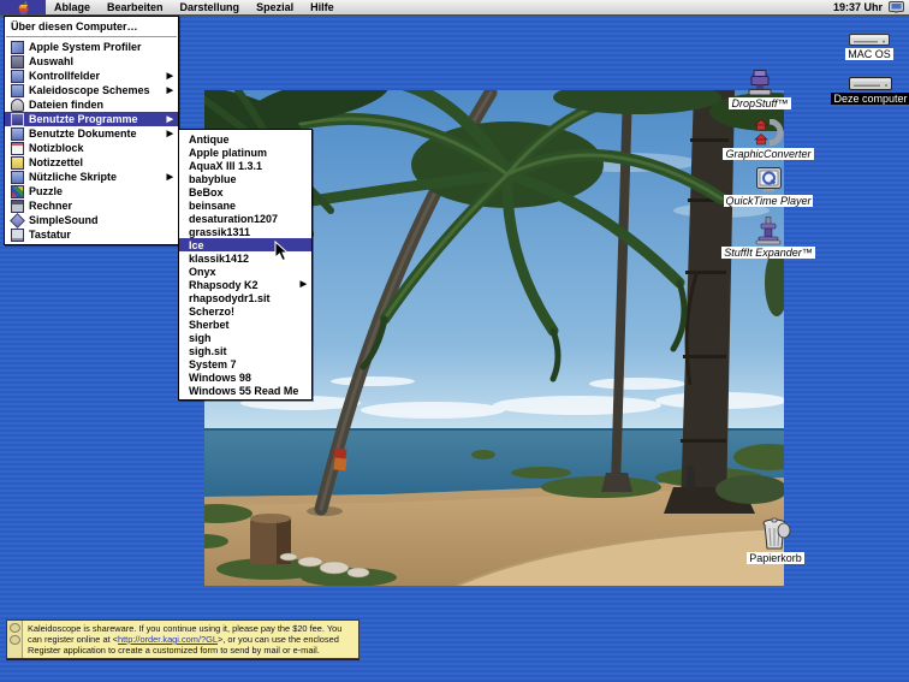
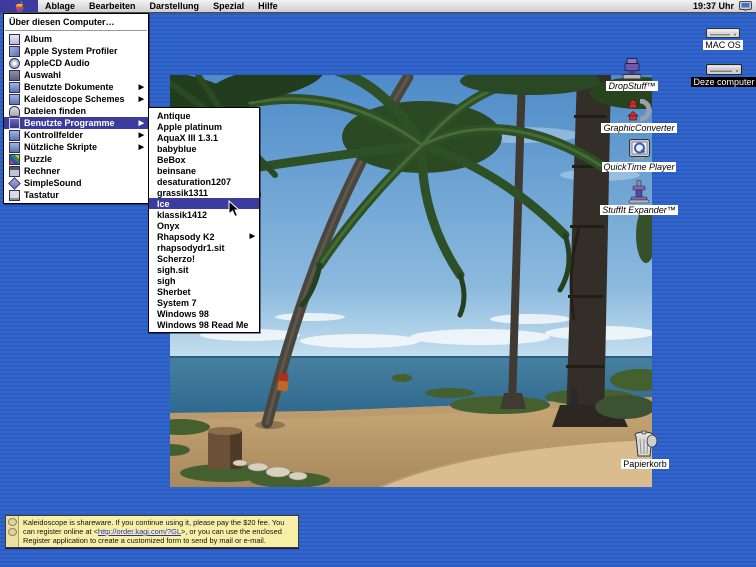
  Ablage
  Bearbeiten
  Darstellung
  Spezial
  Hilfe
  19:37 Uhr
  Über diesen Computer…
+ Album
  Apple System Profiler
+ AppleCD Audio
  Auswahl
- Kontrollfelder
+ Benutzte Dokumente
  Kaleidoscope Schemes
  Dateien finden
  Benutzte Programme
- Benutzte Dokumente
+ Kontrollfelder
- Notizblock
- Notizzettel
  Nützliche Skripte
  Puzzle
  Rechner
  SimpleSound
  Tastatur
  Antique
  Apple platinum
  AquaX III 1.3.1
  babyblue
  BeBox
  beinsane
  desaturation1207
  grassik1311
  Ice
  klassik1412
  Onyx
  Rhapsody K2
  rhapsodydr1.sit
  Scherzo!
- Sherbet
+ sigh.sit
  sigh
- sigh.sit
+ Sherbet
  System 7
  Windows 98
- Windows 55 Read Me
+ Windows 98 Read Me
  MAC OS
  Deze computer
  DropStuff™
  GraphicConverter
  QuickTime Player
  StuffIt Expander™
  Papierkorb
  Kaleidoscope is shareware. If you continue using it, please pay the $20 fee. You can register online at <http://order.kagi.com/?GL>, or you can use the enclosed Register application to create a customized form to send by mail or e-mail.
